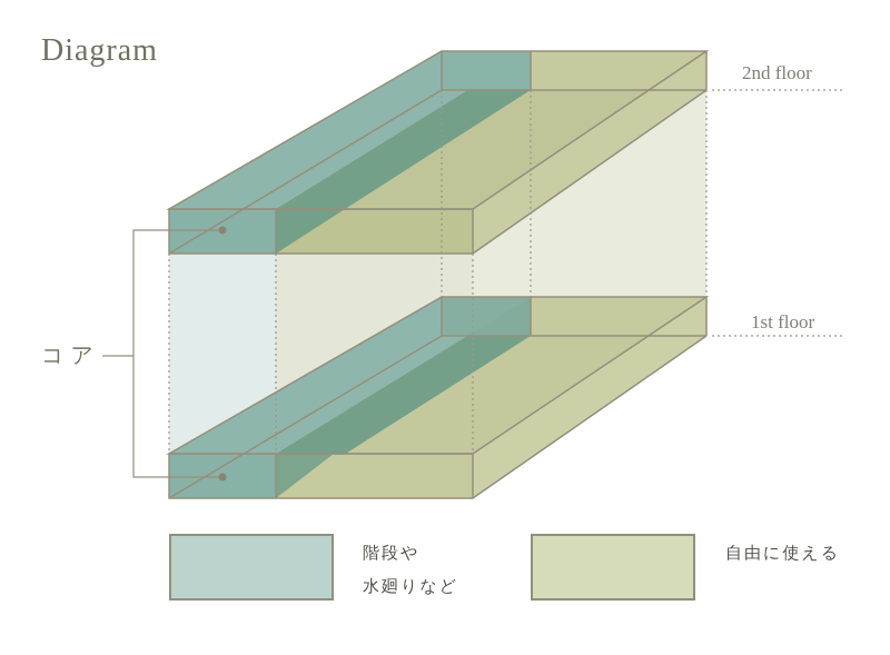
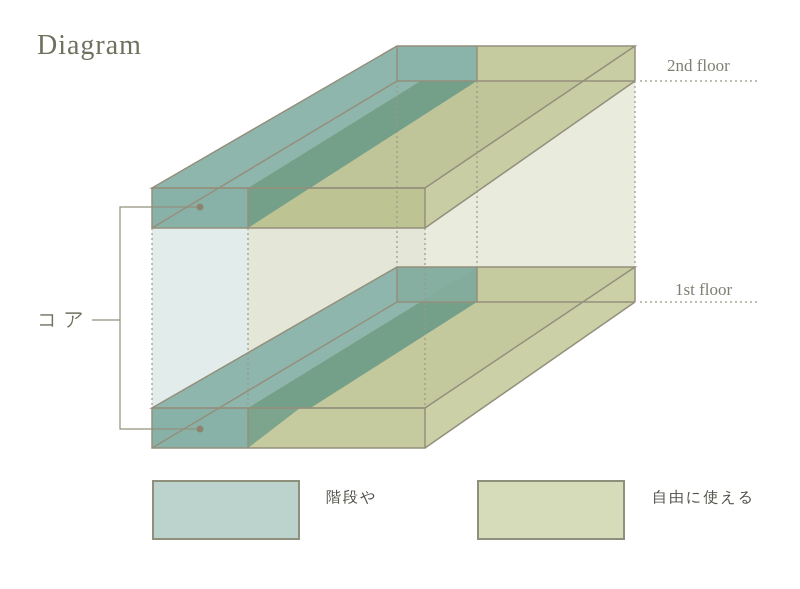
  Diagram
  2nd floor
  1st floor
  コア
  階段や
- 水廻りなど
  自由に使える
